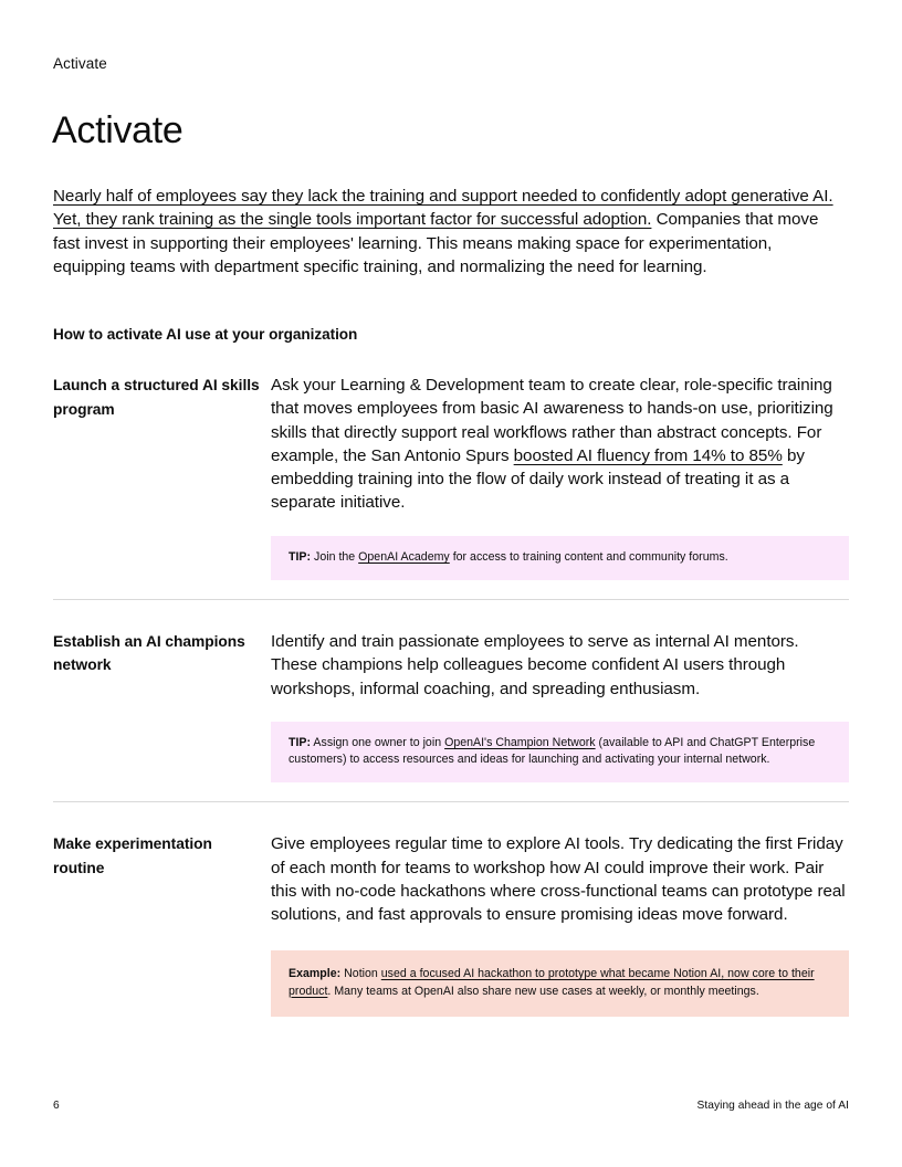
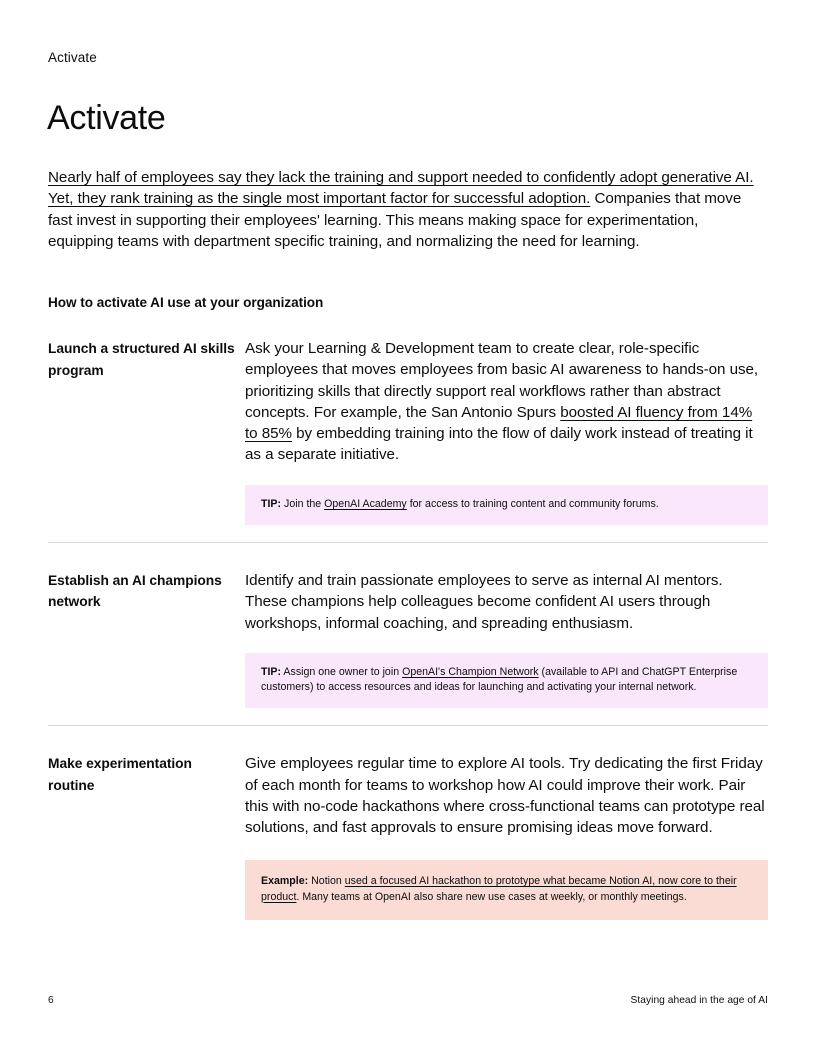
  Activate
  Activate
- Nearly half of employees say they lack the training and support needed to confidently adopt generative AI. Yet, they rank training as the single tools important factor for successful adoption. Companies that move fast invest in supporting their employees' learning. This means making space for experimentation, equipping teams with department specific training, and normalizing the need for learning.
+ Nearly half of employees say they lack the training and support needed to confidently adopt generative AI. Yet, they rank training as the single most important factor for successful adoption. Companies that move fast invest in supporting their employees' learning. This means making space for experimentation, equipping teams with department specific training, and normalizing the need for learning.
  How to activate AI use at your organization
  Launch a structured AI skills program
- Ask your Learning & Development team to create clear, role-specific training that moves employees from basic AI awareness to hands-on use, prioritizing skills that directly support real workflows rather than abstract concepts. For example, the San Antonio Spurs boosted AI fluency from 14% to 85% by embedding training into the flow of daily work instead of treating it as a separate initiative.
+ Ask your Learning & Development team to create clear, role-specific employees that moves employees from basic AI awareness to hands-on use, prioritizing skills that directly support real workflows rather than abstract concepts. For example, the San Antonio Spurs boosted AI fluency from 14% to 85% by embedding training into the flow of daily work instead of treating it as a separate initiative.
  TIP: Join the OpenAI Academy for access to training content and community forums.
  Establish an AI champions network
  Identify and train passionate employees to serve as internal AI mentors. These champions help colleagues become confident AI users through workshops, informal coaching, and spreading enthusiasm.
  TIP: Assign one owner to join OpenAI's Champion Network (available to API and ChatGPT Enterprise customers) to access resources and ideas for launching and activating your internal network.
  Make experimentation routine
  Give employees regular time to explore AI tools. Try dedicating the first Friday of each month for teams to workshop how AI could improve their work. Pair this with no-code hackathons where cross-functional teams can prototype real solutions, and fast approvals to ensure promising ideas move forward.
  Example: Notion used a focused AI hackathon to prototype what became Notion AI, now core to their product. Many teams at OpenAI also share new use cases at weekly, or monthly meetings.
  6
  Staying ahead in the age of AI
